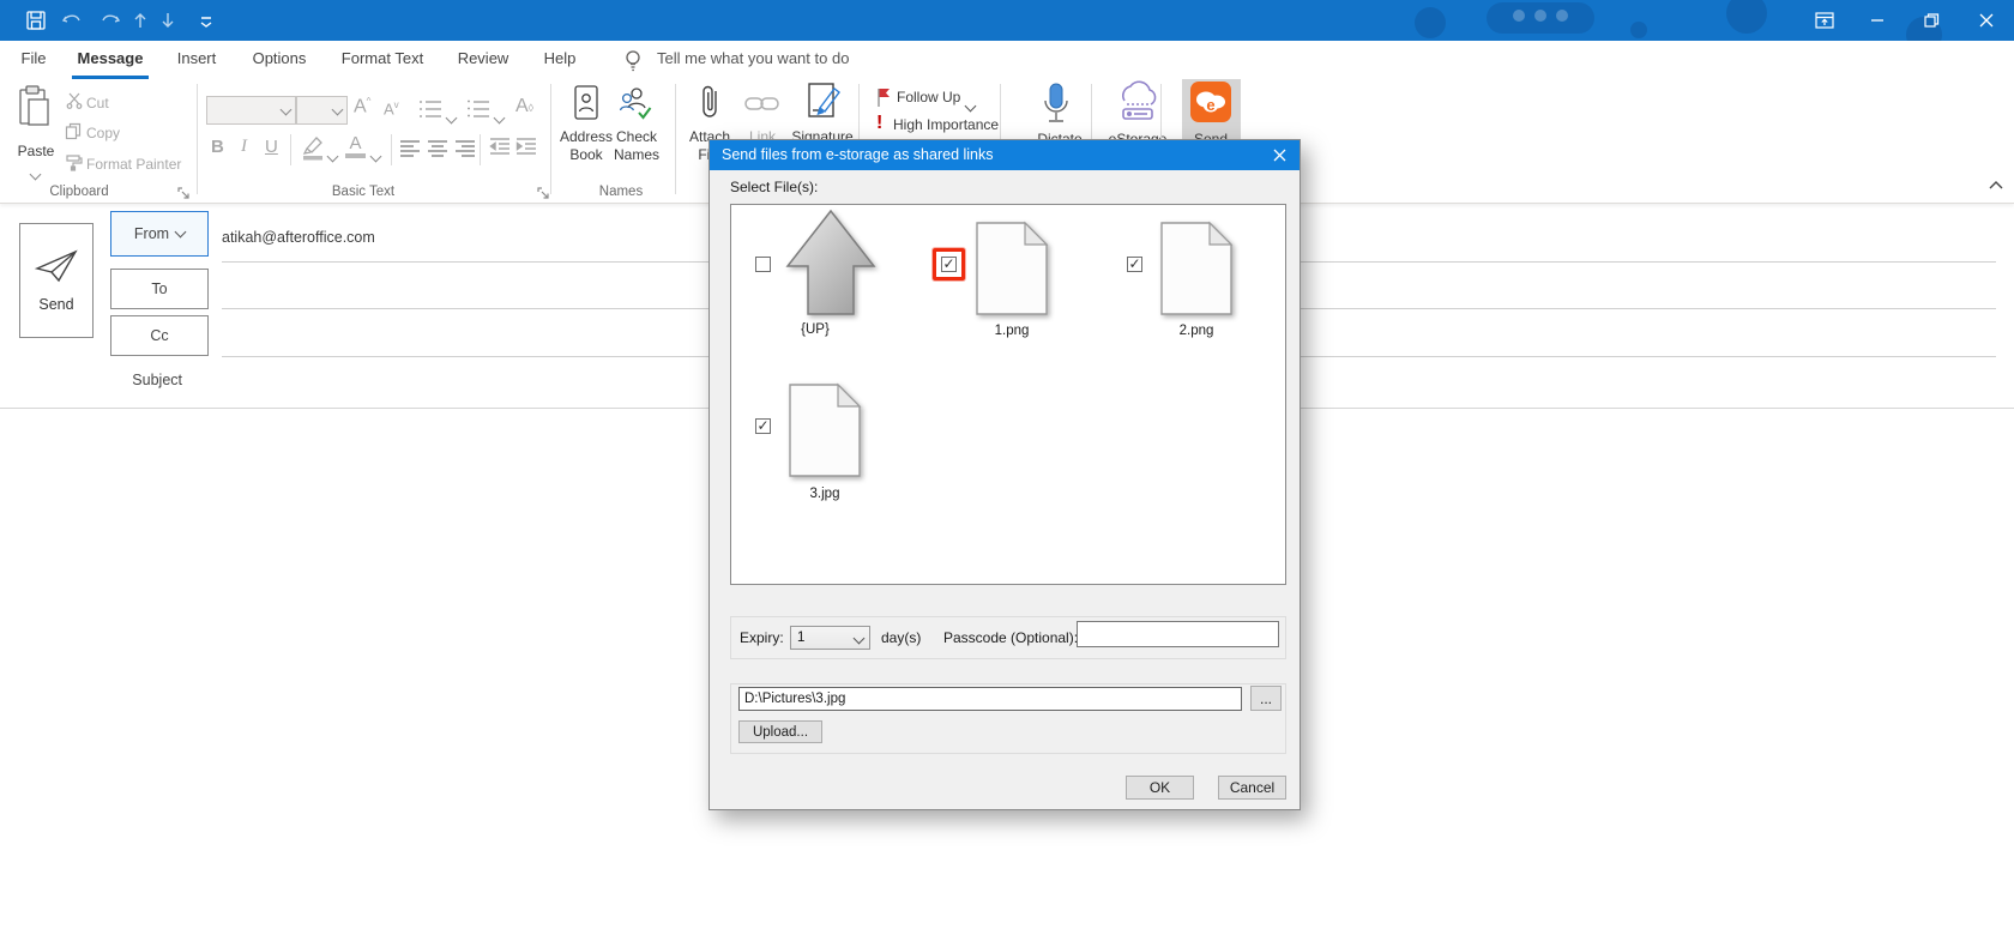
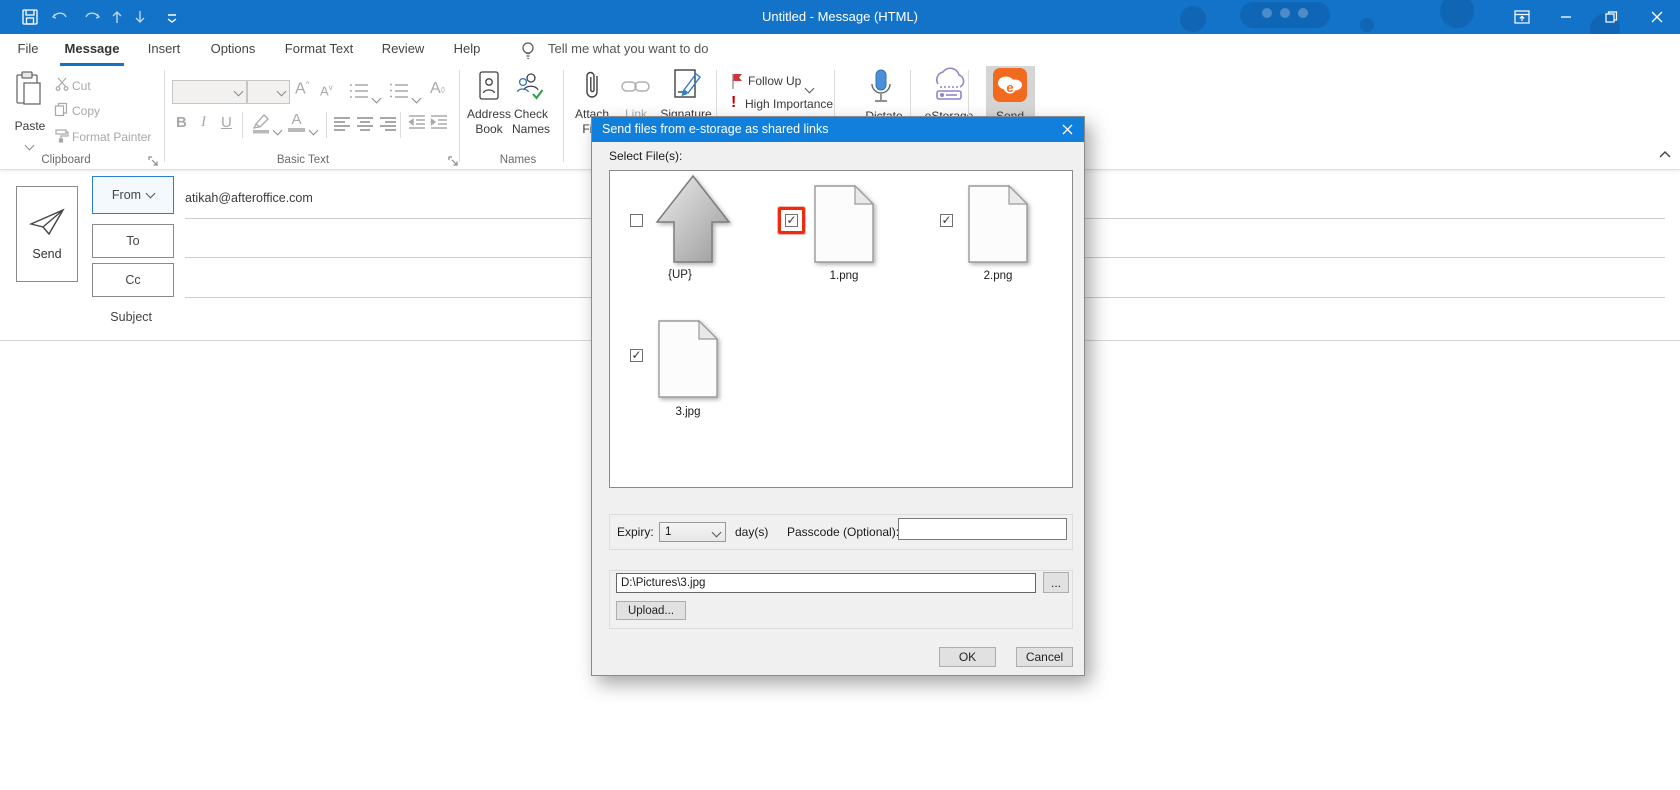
+ Untitled - Message (HTML)
  File
  Message
  Insert
  Options
  Format Text
  Review
  Help
  Tell me what you want to do
  Paste
  Cut
  Copy
  Format Painter
  Clipboard
  A^
  Av
  A◊
  B
  I
  U
  A
  Basic Text
  Address
  Book
  Check
  Names
  Names
  Attach
  Link
  Signature
  Follow Up
  !
  High Importance
  e
  Send
  From
  atikah@afteroffice.com
  To
  Cc
  Subject
  Send files from e-storage as shared links
  Select File(s):
  {UP}
  1.png
  2.png
  3.jpg
  Expiry:
  1
  day(s)
  Passcode (Optional)
  D:\Pictures\3.jpg
  ...
  Upload...
  OK
  Cancel
